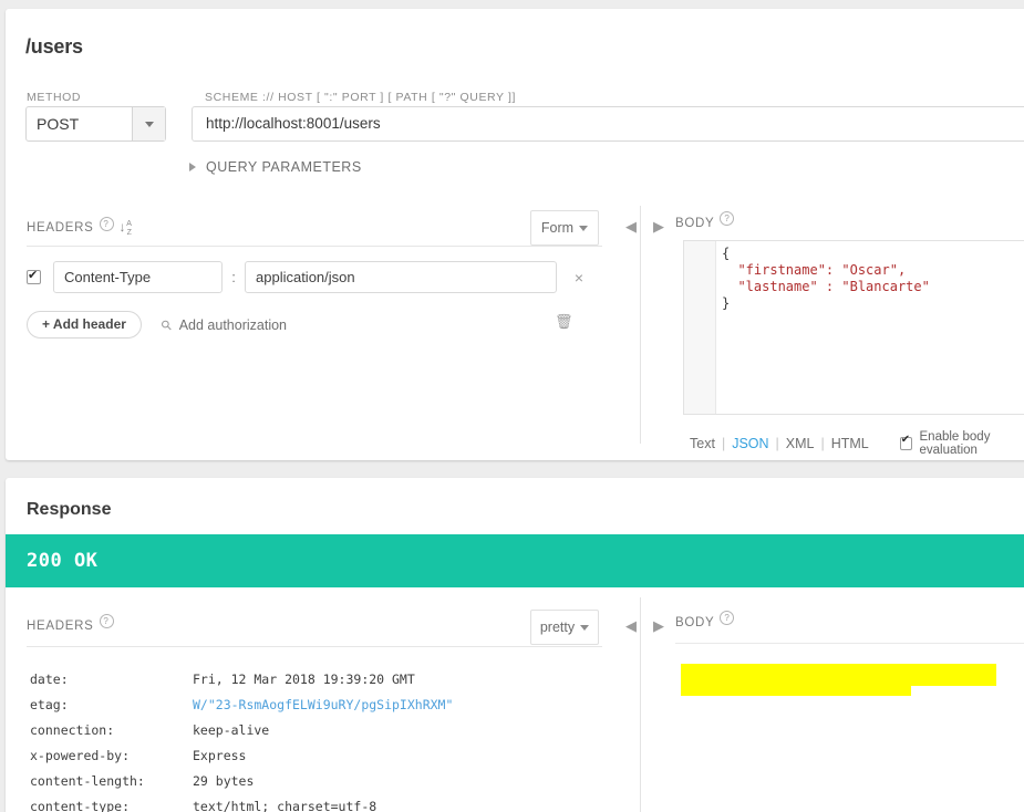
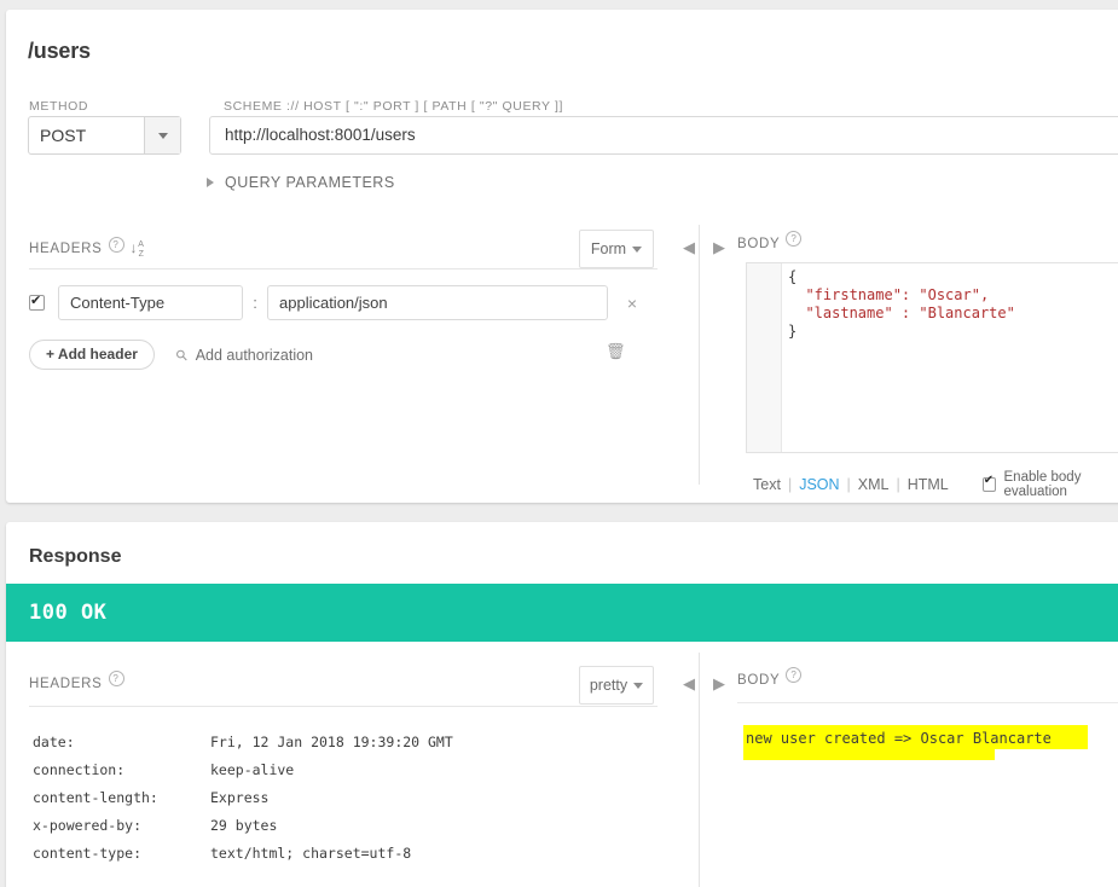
  /users
  METHOD
  SCHEME :// HOST [ ":" PORT ] [ PATH [ "?" QUERY ]]
  POST
  http://localhost:8001/users
  QUERY PARAMETERS
  HEADERS
  ?
  Form
  ◀
  ▶
  Content-Type
  :
  application/json
  ×
  + Add header
  Add authorization
  🗑
  BODY
  ?
  {
  "firstname": "Oscar",
  "lastname" : "Blancarte"
  }
  Text
  |
  JSON
  |
  XML
  |
  HTML
  Enable body evaluation
  Response
- 200 OK
+ 100 OK
  HEADERS
  ?
  pretty
  ◀
  ▶
  date:
- Fri, 12 Mar 2018 19:39:20 GMT
+ Fri, 12 Jan 2018 19:39:20 GMT
- etag:
- W/"23-RsmAogfELWi9uRY/pgSipIXhRXM"
  connection:
  keep-alive
- x-powered-by:
+ content-length:
  Express
- content-length:
+ x-powered-by:
  29 bytes
  content-type:
  text/html; charset=utf-8
  BODY
  ?
+ new user created => Oscar Blancarte
